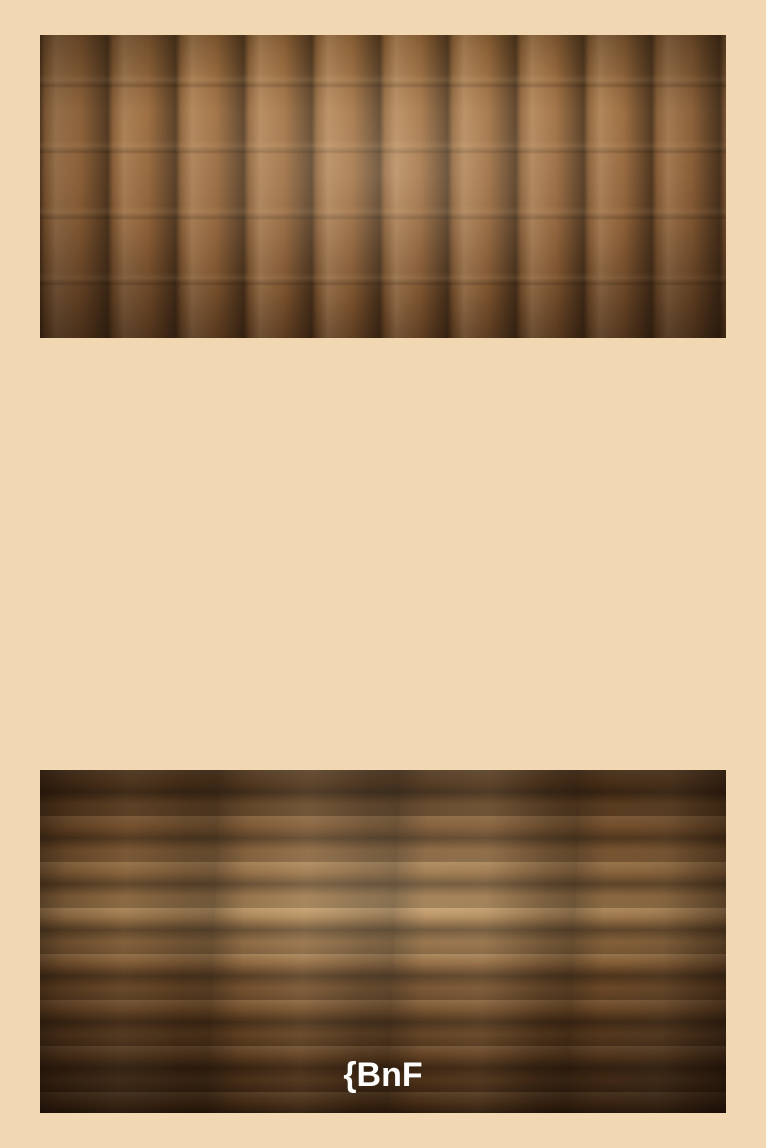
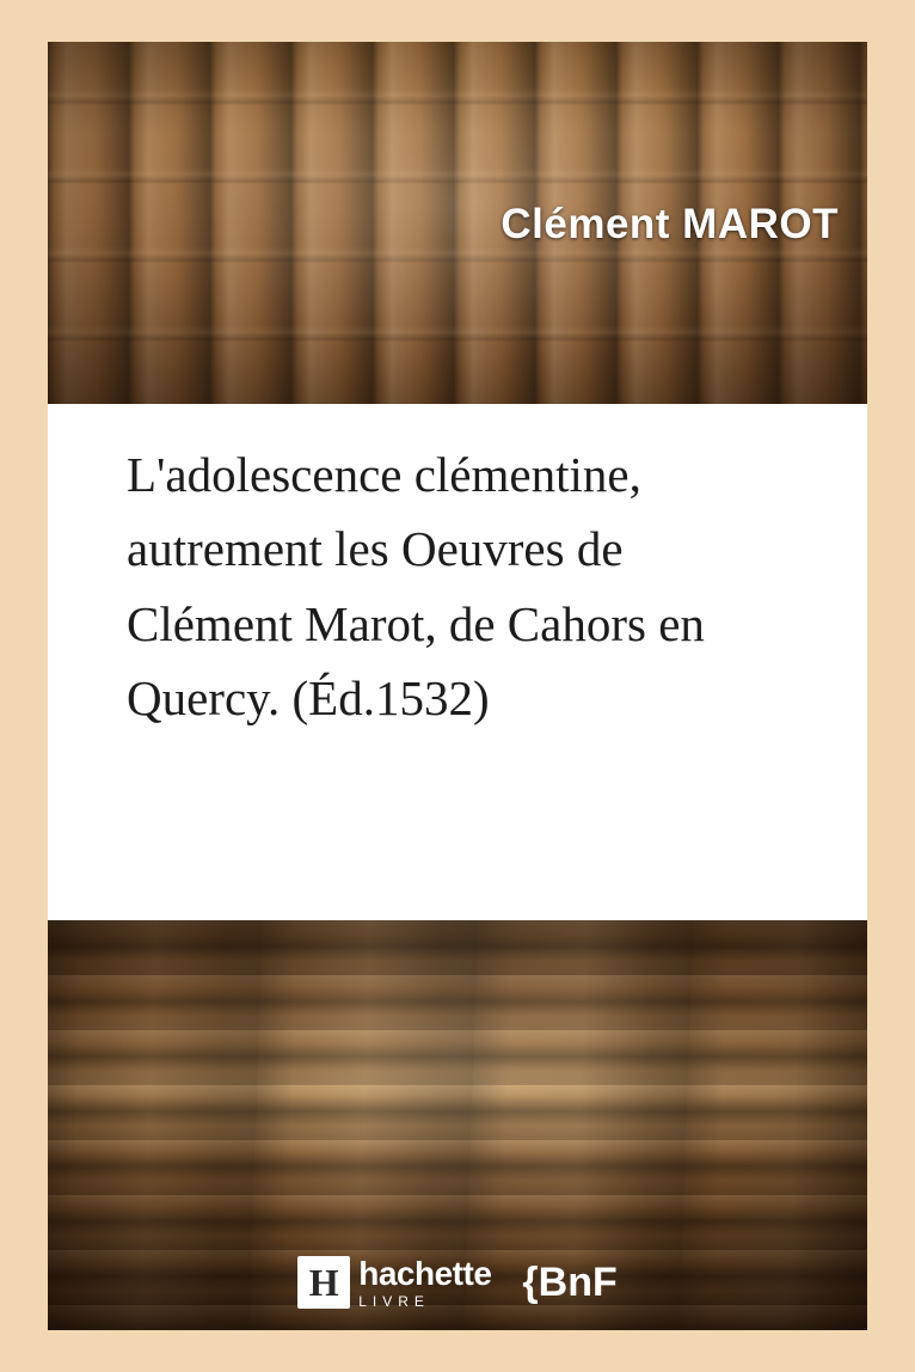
+ Clément MAROT
+ L'adolescence clémentine, autrement les Oeuvres de Clément Marot, de Cahors en Quercy. (Éd.1532)
+ H
+ hachette
+ LIVRE
  {BnF
